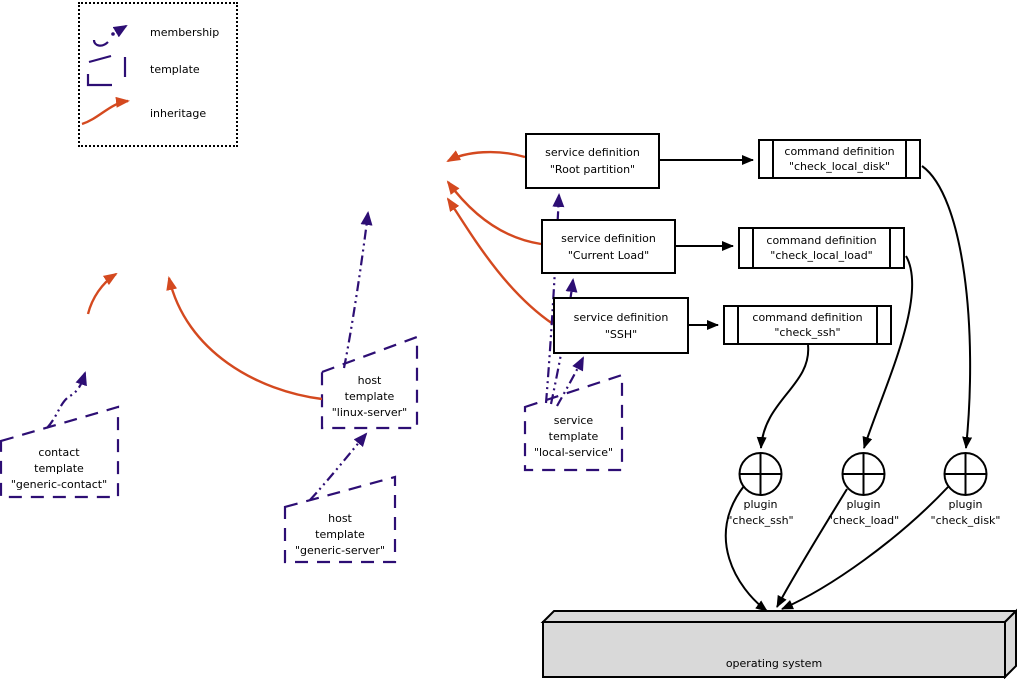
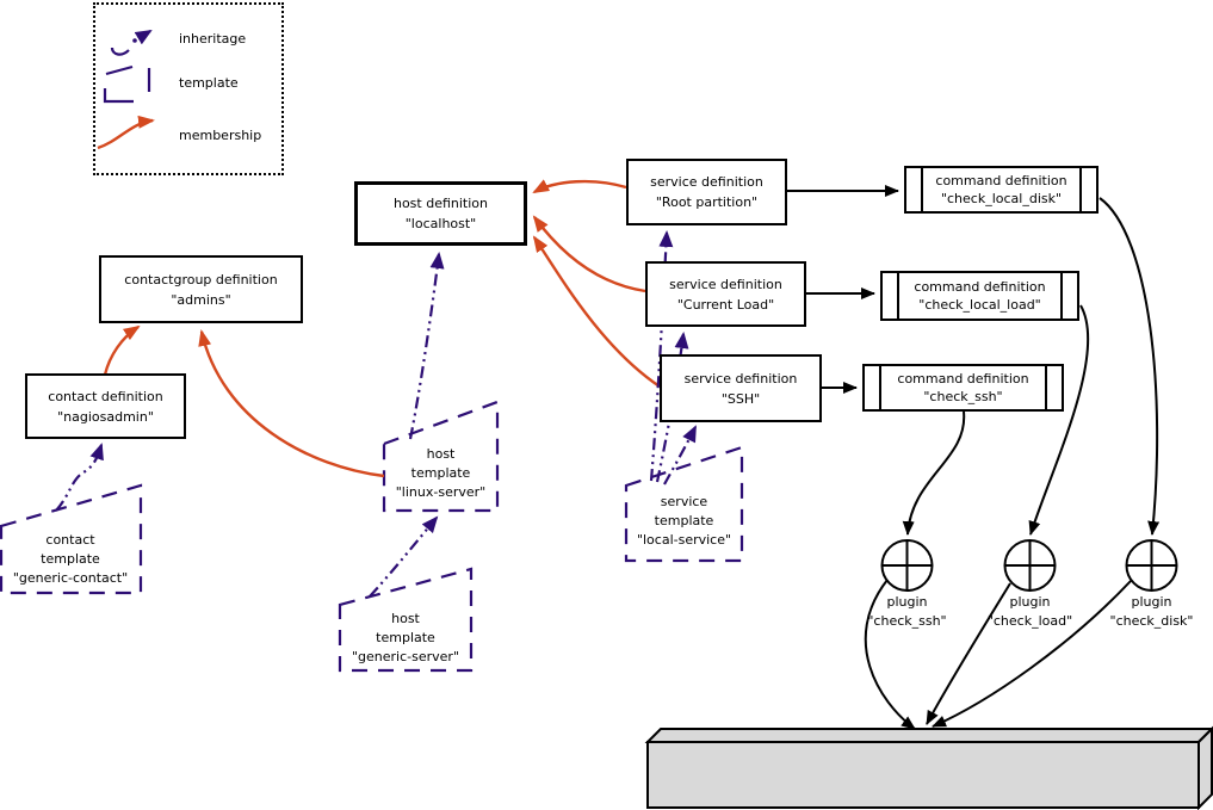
- membership
+ inheritage
  template
- inheritage
+ membership
+ contactgroup definition
+ "admins"
+ contact definition
+ "nagiosadmin"
+ host definition
+ "localhost"
  service definition
  "Root partition"
  service definition
  "Current Load"
  service definition
  "SSH"
  command definition
  "check_local_disk"
  command definition
  "check_local_load"
  command definition
  "check_ssh"
  contact
  template
  "generic-contact"
  host
  template
  "linux-server"
  host
  template
  "generic-server"
  service
  template
  "local-service"
  plugin
  "check_ssh"
  plugin
  "check_load"
  plugin
  "check_disk"
- operating system
